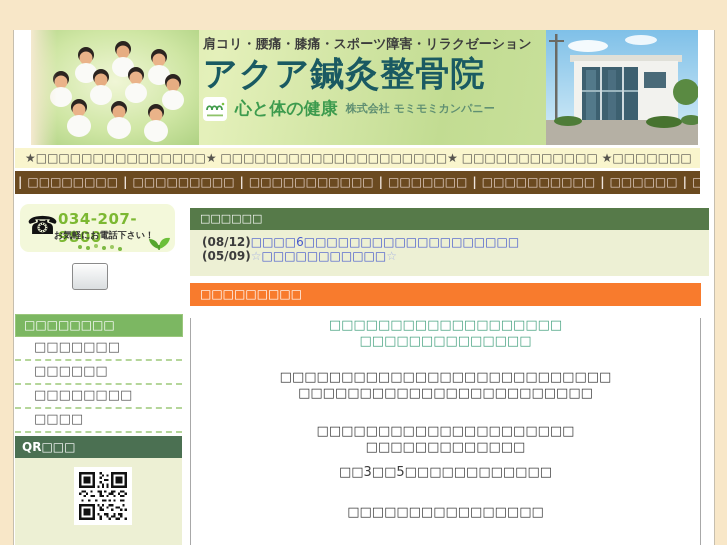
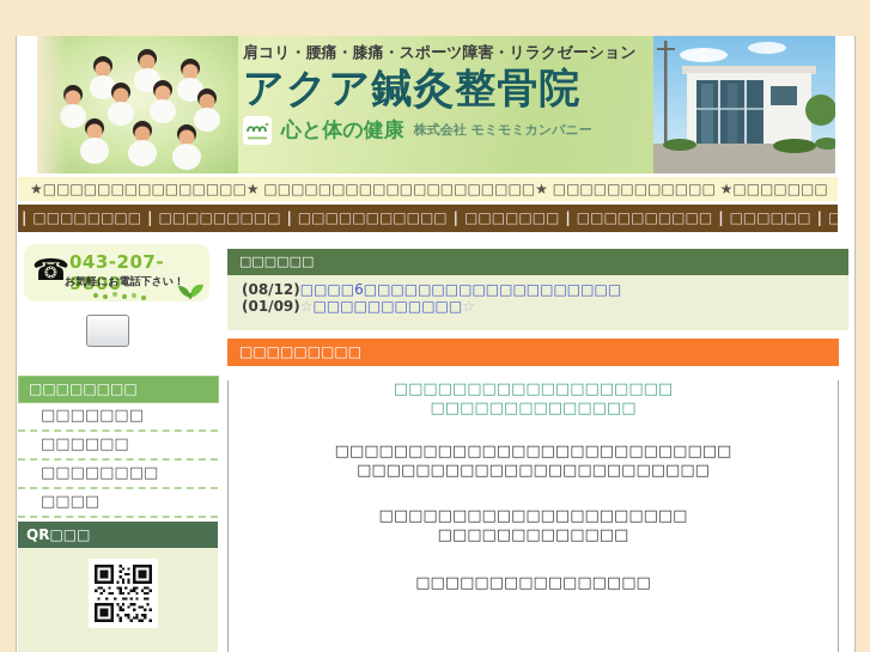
  肩コリ・腰痛・膝痛・スポーツ障害・リラクゼーション
  アクア鍼灸整骨院
  心と体の健康
  株式会社 モミモミカンパニー
  ★□□□□□□□□□□□□□□□★ □□□□□□□□□□□□□□□□□□□□★ □□□□□□□□□□□□ ★□□□□□□□
  | □□□□□□□□ | □□□□□□□□□ | □□□□□□□□□□□ | □□□□□□□ | □□□□□□□□□□ | □□□□□□ | □
  ☎
- 034-207-9800
+ 043-207-9800
  お気軽にお電話下さい！
  □□□□□□□□
  □□□□□□□
  □□□□□□
  □□□□□□□□
  □□□□
  QR□□□
  □□□□□□
  (08/12)□□□□6□□□□□□□□□□□□□□□□□□□
- (05/09)☆□□□□□□□□□□□☆
+ (01/09)☆□□□□□□□□□□□☆
  □□□□□□□□□
  □□□□□□□□□□□□□□□□□□□
  □□□□□□□□□□□□□□
  □□□□□□□□□□□□□□□□□□□□□□□□□□□
  □□□□□□□□□□□□□□□□□□□□□□□□
  □□□□□□□□□□□□□□□□□□□□□
  □□□□□□□□□□□□□
- □□3□□5□□□□□□□□□□□□
  □□□□□□□□□□□□□□□□
